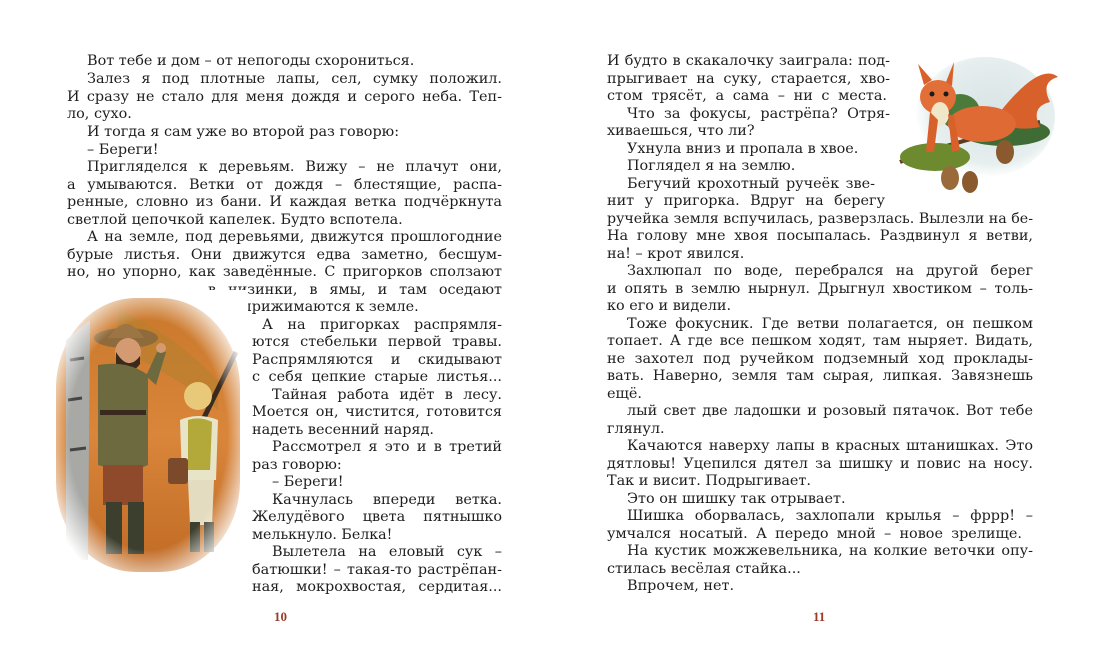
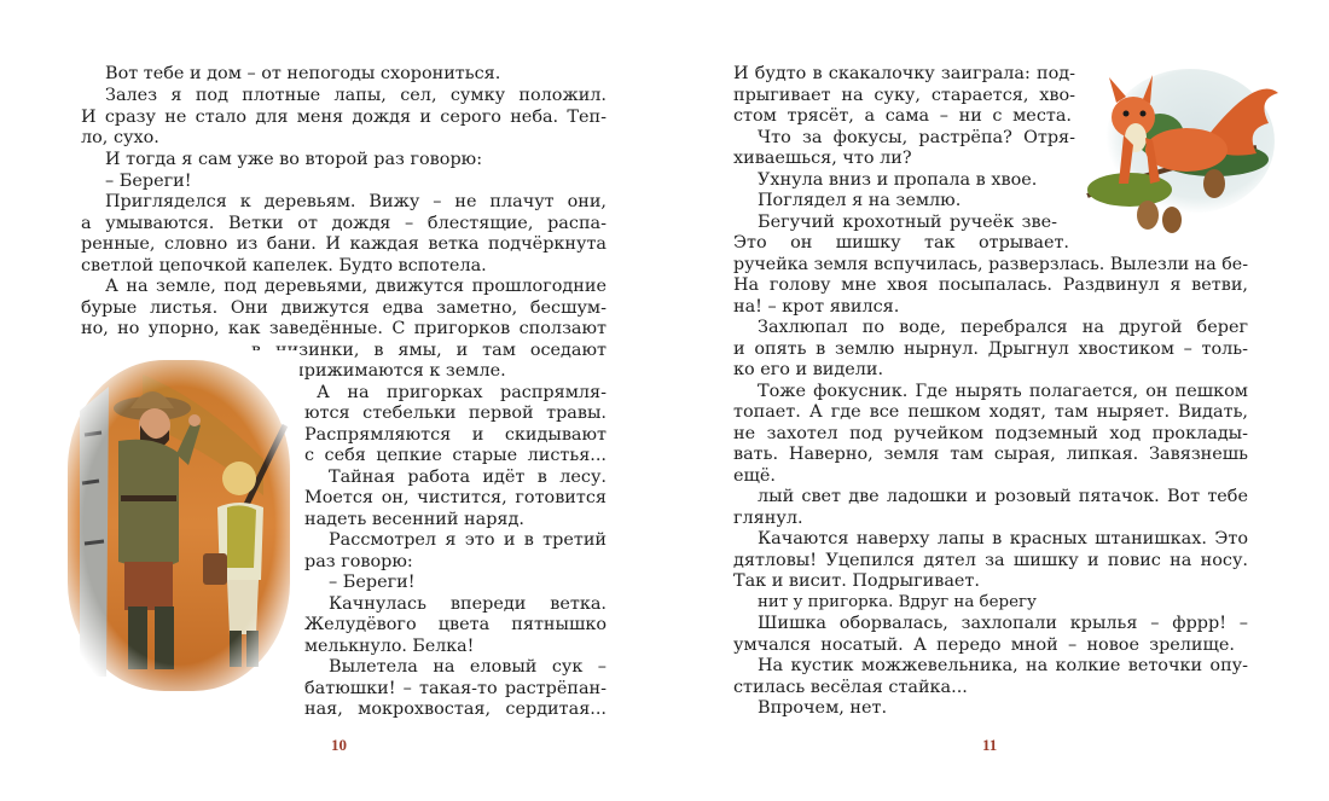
  Вот тебе и дом – от непогоды схорониться.
  Залез я под плотные лапы, сел, сумку положил.
  И сразу не стало для меня дождя и серого неба. Теп-
  ло, сухо.
  И тогда я сам уже во второй раз говорю:
  – Береги!
  Пригляделся к деревьям. Вижу – не плачут они,
  а умываются. Ветки от дождя – блестящие, распа-
  ренные, словно из бани. И каждая ветка подчёркнута
  светлой цепочкой капелек. Будто вспотела.
  А на земле, под деревьями, движутся прошлогодние
  бурые листья. Они движутся едва заметно, бесшум-
  но, но упорно, как заведённые. С пригорков сползают
  зинки, в ямы, и там оседают
  рижимаются к земле.
  А на пригорках распрямля-
  ются стебельки первой травы.
  Распрямляются и скидывают
  с себя цепкие старые листья...
  Тайная работа идёт в лесу.
  Моется он, чистится, готовится
  надеть весенний наряд.
  Рассмотрел я это и в третий
  раз говорю:
  – Береги!
  Качнулась впереди ветка.
  Желудёвого цвета пятнышко
  мелькнуло. Белка!
  Вылетела на еловый сук –
  батюшки! – такая-то растрёпан-
  ная, мокрохвостая, сердитая...
  10
  И будто в скакалочку заиграла: под-
  прыгивает на суку, старается, хво-
  стом трясёт, а сама – ни с места.
  Что за фокусы, растрёпа? Отря-
  хиваешься, что ли?
  Ухнула вниз и пропала в хвое.
  Поглядел я на землю.
  Бегучий крохотный ручеёк зве-
- нит у пригорка. Вдруг на берегу
+ Это он шишку так отрывает.
  ручейка земля вспучилась, разверзлась. Вылезли на бе-
  На голову мне хвоя посыпалась. Раздвинул я ветви,
  на! – крот явился.
  Захлюпал по воде, перебрался на другой берег
  и опять в землю нырнул. Дрыгнул хвостиком – толь-
  ко его и видели.
- Тоже фокусник. Где ветви полагается, он пешком
+ Тоже фокусник. Где нырять полагается, он пешком
  топает. А где все пешком ходят, там ныряет. Видать,
  не захотел под ручейком подземный ход проклады-
  вать. Наверно, земля там сырая, липкая. Завязнешь
  ещё.
  лый свет две ладошки и розовый пятачок. Вот тебе
  глянул.
  Качаются наверху лапы в красных штанишках. Это
  дятловы! Уцепился дятел за шишку и повис на носу.
  Так и висит. Подрыгивает.
- Это он шишку так отрывает.
+ нит у пригорка. Вдруг на берегу
  Шишка оборвалась, захлопали крылья – фррр! –
  умчался носатый. А передо мной – новое зрелище.
  На кустик можжевельника, на колкие веточки опу-
  стилась весёлая стайка...
  Впрочем, нет.
  11
